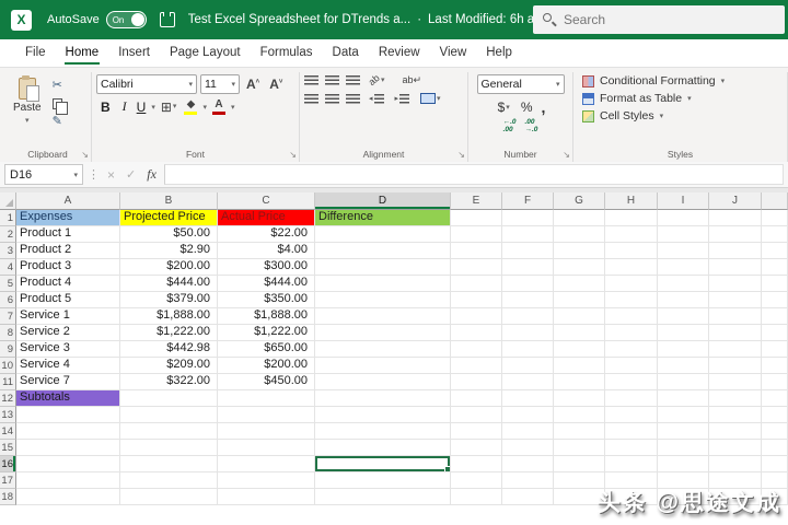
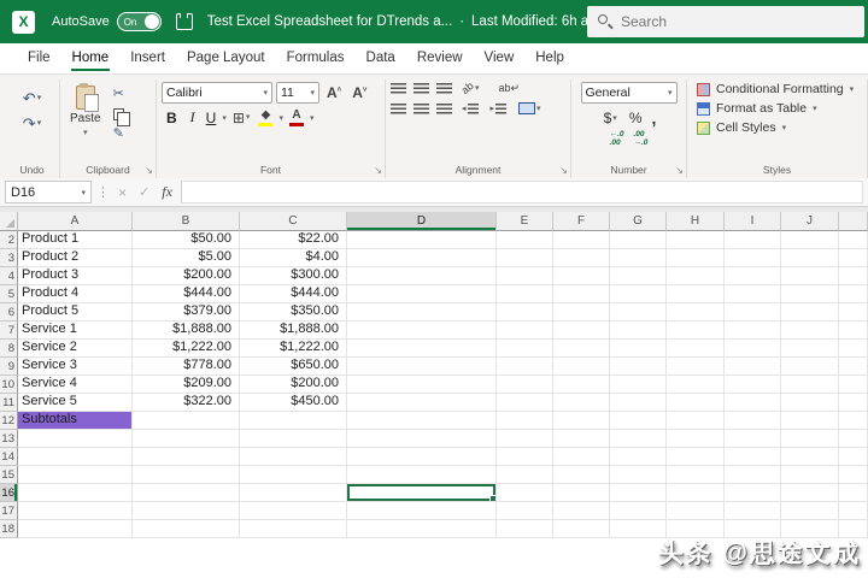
  X
  AutoSave
  On
  Test Excel Spreadsheet for DTrends a...
  ·
  Last Modified: 6h a
  Search
  File
  Home
  Insert
  Page Layout
  Formulas
  Data
  Review
  View
  Help
+ ↶
+ ↷
+ Undo
  Paste
  ✂
  ✎
  Clipboard
  ↘
  Calibri
  11
  B
  I
  U
  ⊞
  ◆
  A
  Font
  ↘
  ab↵
  Alignment
  ↘
  General
  $
  %
  ,
  Number
  ↘
  Conditional Formatting
  Format as Table
  Cell Styles
  Styles
  D16
  ⋮
  ×
  ✓
  fx
  A
  B
  C
  D
  E
  F
  G
  H
  I
  J
- 1
- Expenses
- Projected Price
- Actual Price
- Difference
  2
  Product 1
  $50.00
  $22.00
  3
  Product 2
- $2.90
+ $5.00
  $4.00
  4
  Product 3
  $200.00
  $300.00
  5
  Product 4
  $444.00
  $444.00
  6
  Product 5
  $379.00
  $350.00
  7
  Service 1
  $1,888.00
  $1,888.00
  8
  Service 2
  $1,222.00
  $1,222.00
  9
  Service 3
- $442.98
+ $778.00
  $650.00
  10
  Service 4
  $209.00
  $200.00
  11
- Service 7
+ Service 5
  $322.00
  $450.00
  12
  Subtotals
  13
  14
  15
  16
  17
  18
  头条 @思途文成
